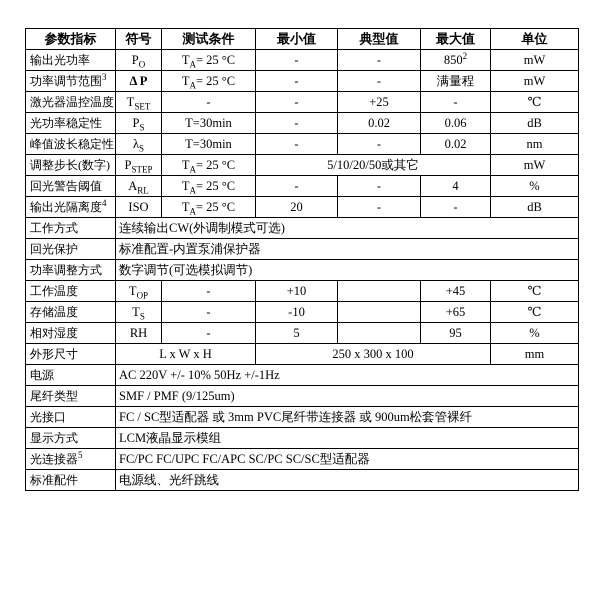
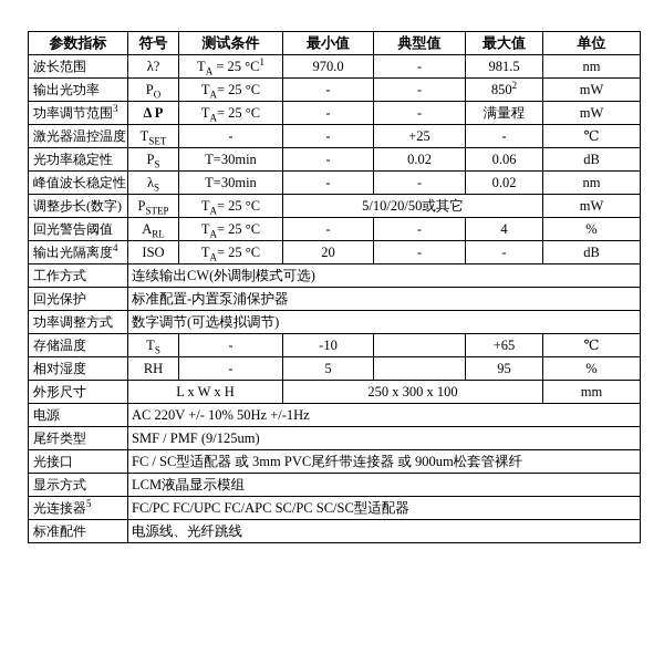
  参数指标	符号	测试条件	最小值	典型值	最大值	单位
+ 波长范围	λ?	TA = 25 °C1	970.0	-	981.5	nm
  输出光功率	PO	TA= 25 °C	-	-	8502	mW
  功率调节范围3	Δ P	TA= 25 °C	-	-	满量程	mW
  激光器温控温度	TSET	-	-	+25	-	℃
  光功率稳定性	PS	T=30min	-	0.02	0.06	dB
  峰值波长稳定性	λS	T=30min	-	-	0.02	nm
  调整步长(数字)	PSTEP	TA= 25 °C	5/10/20/50或其它	mW
  回光警告阈值	ARL	TA= 25 °C	-	-	4	%
  输出光隔离度4	ISO	TA= 25 °C	20	-	-	dB
  工作方式	连续输出CW(外调制模式可选)
  回光保护	标准配置-内置泵浦保护器
  功率调整方式	数字调节(可选模拟调节)
- 工作温度	TOP	-	+10		+45	℃
  存储温度	TS	-	-10		+65	℃
  相对湿度	RH	-	5		95	%
  外形尺寸	L x W x H	250 x 300 x 100	mm
  电源	AC 220V +/- 10% 50Hz +/-1Hz
  尾纤类型	SMF / PMF (9/125um)
  光接口	FC / SC型适配器 或 3mm PVC尾纤带连接器 或 900um松套管裸纤
  显示方式	LCM液晶显示模组
  光连接器5	FC/PC FC/UPC FC/APC SC/PC SC/SC型适配器
  标准配件	电源线、光纤跳线
